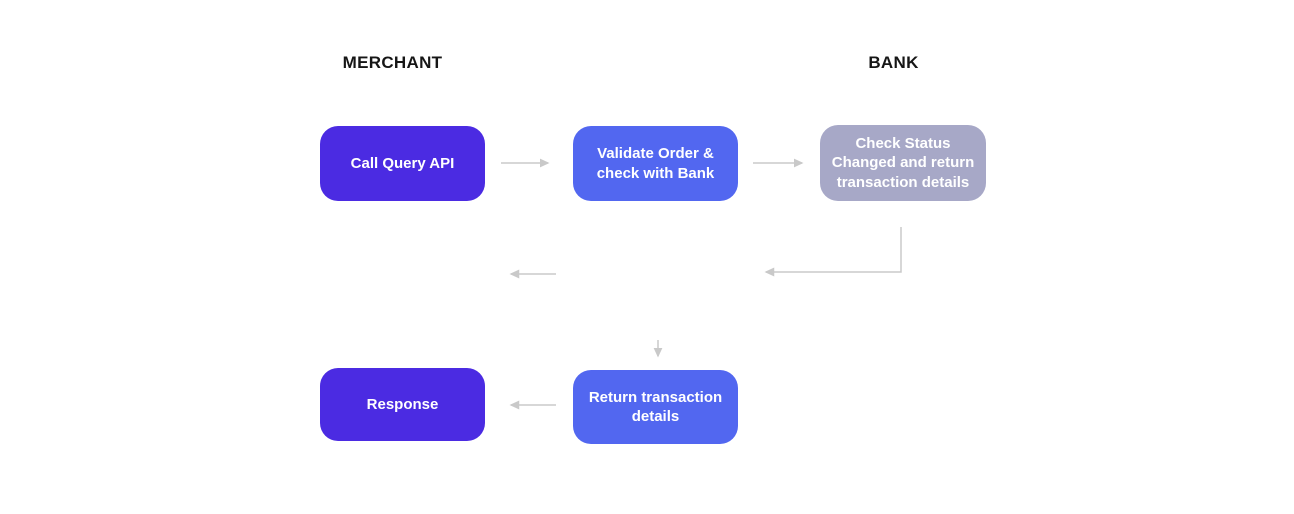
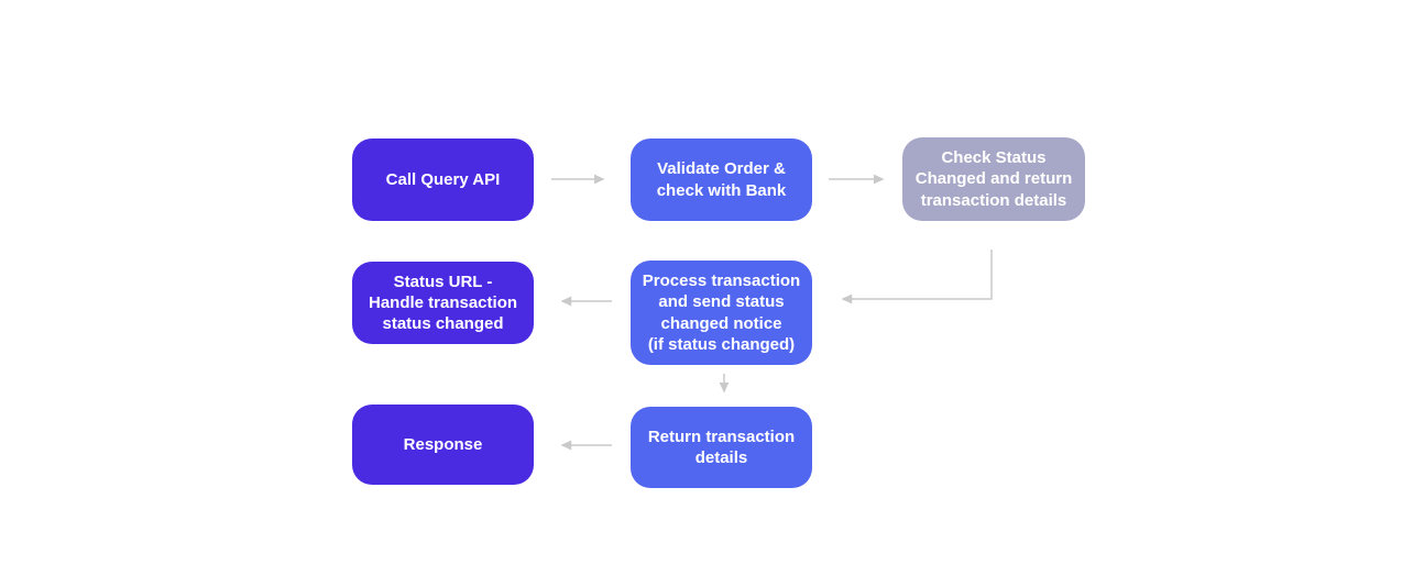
- MERCHANT
- BANK
  Call Query API
  Validate Order &
  check with Bank
  Check Status
  Changed and return
  transaction details
+ Status URL -
+ Handle transaction
+ status changed
+ Process transaction
+ and send status
+ changed notice
+ (if status changed)
  Response
  Return transaction
  details
